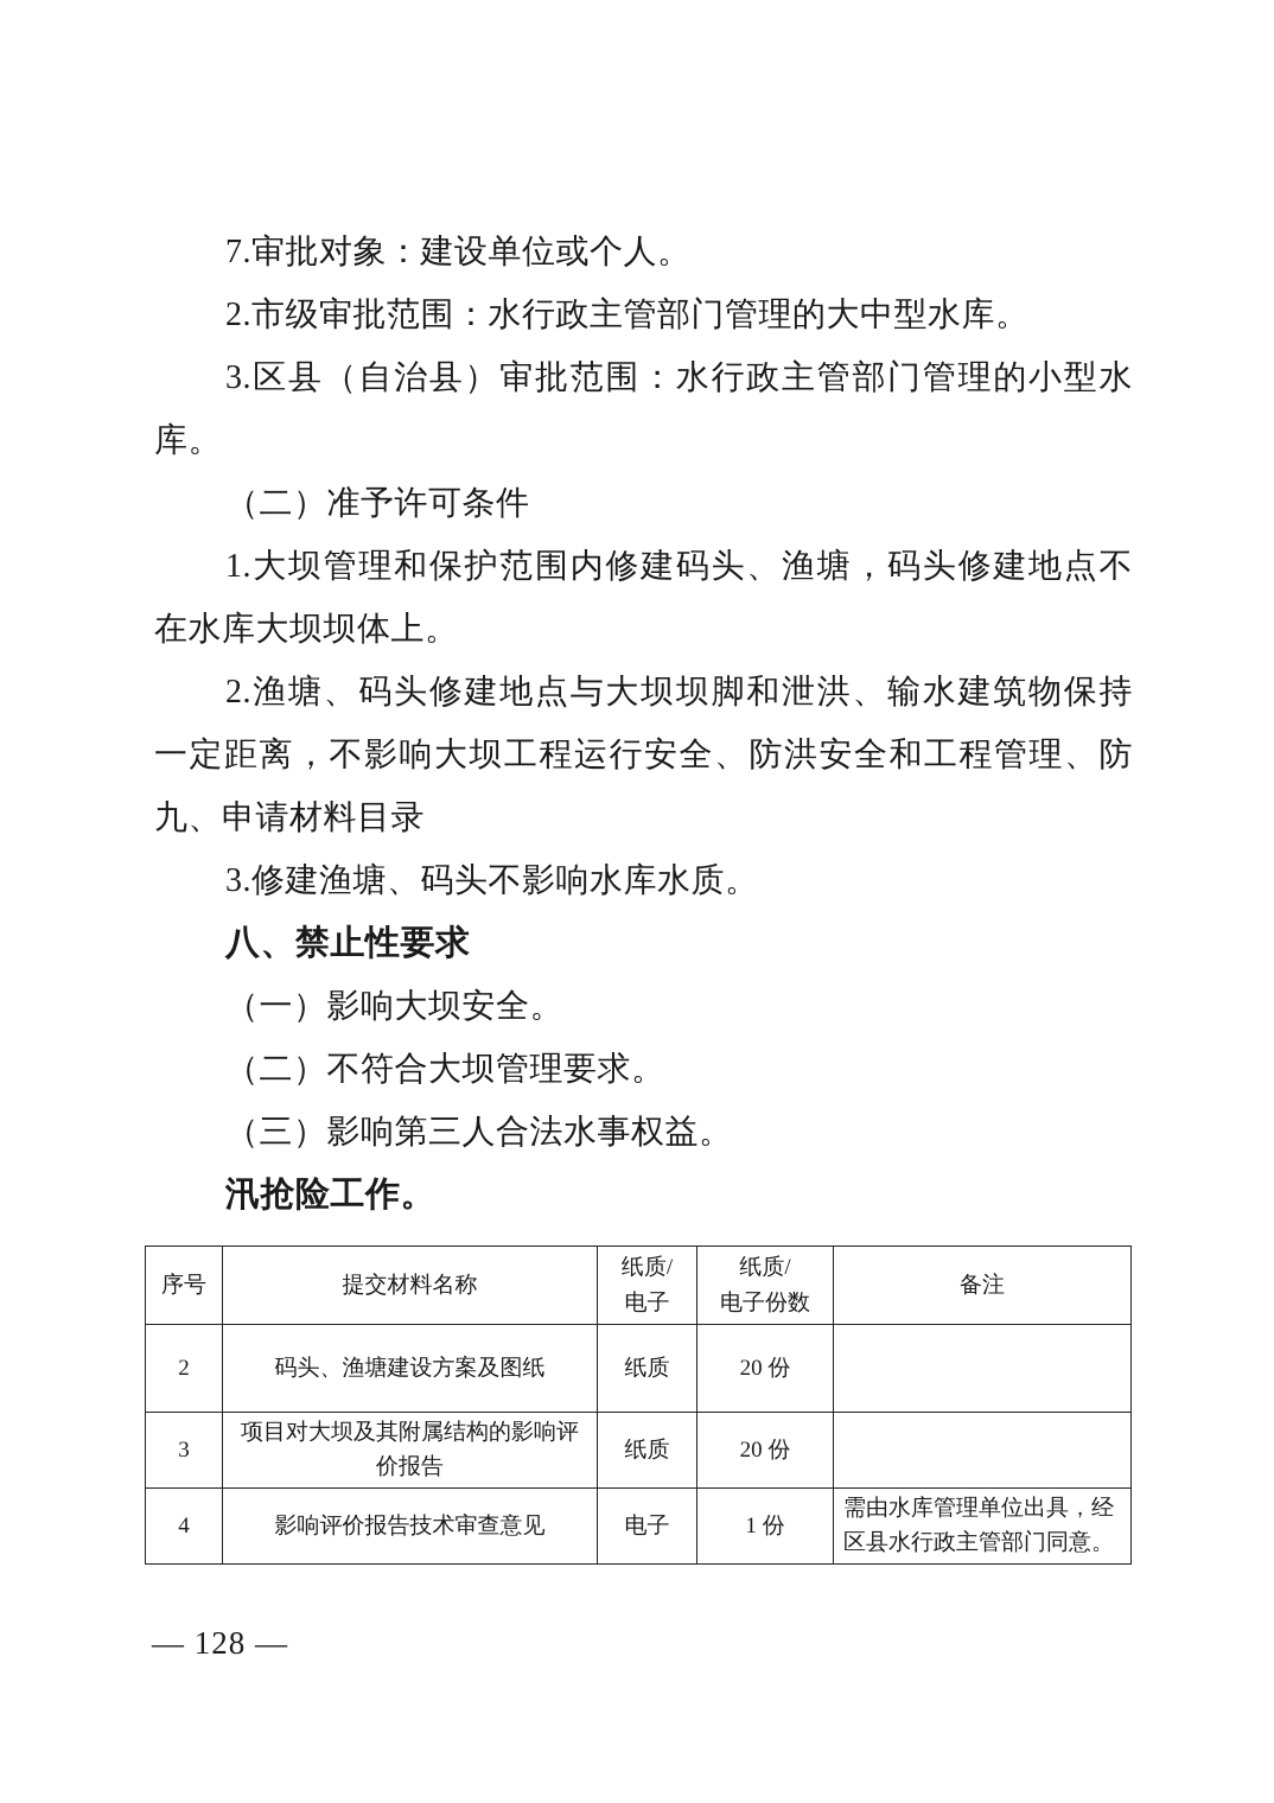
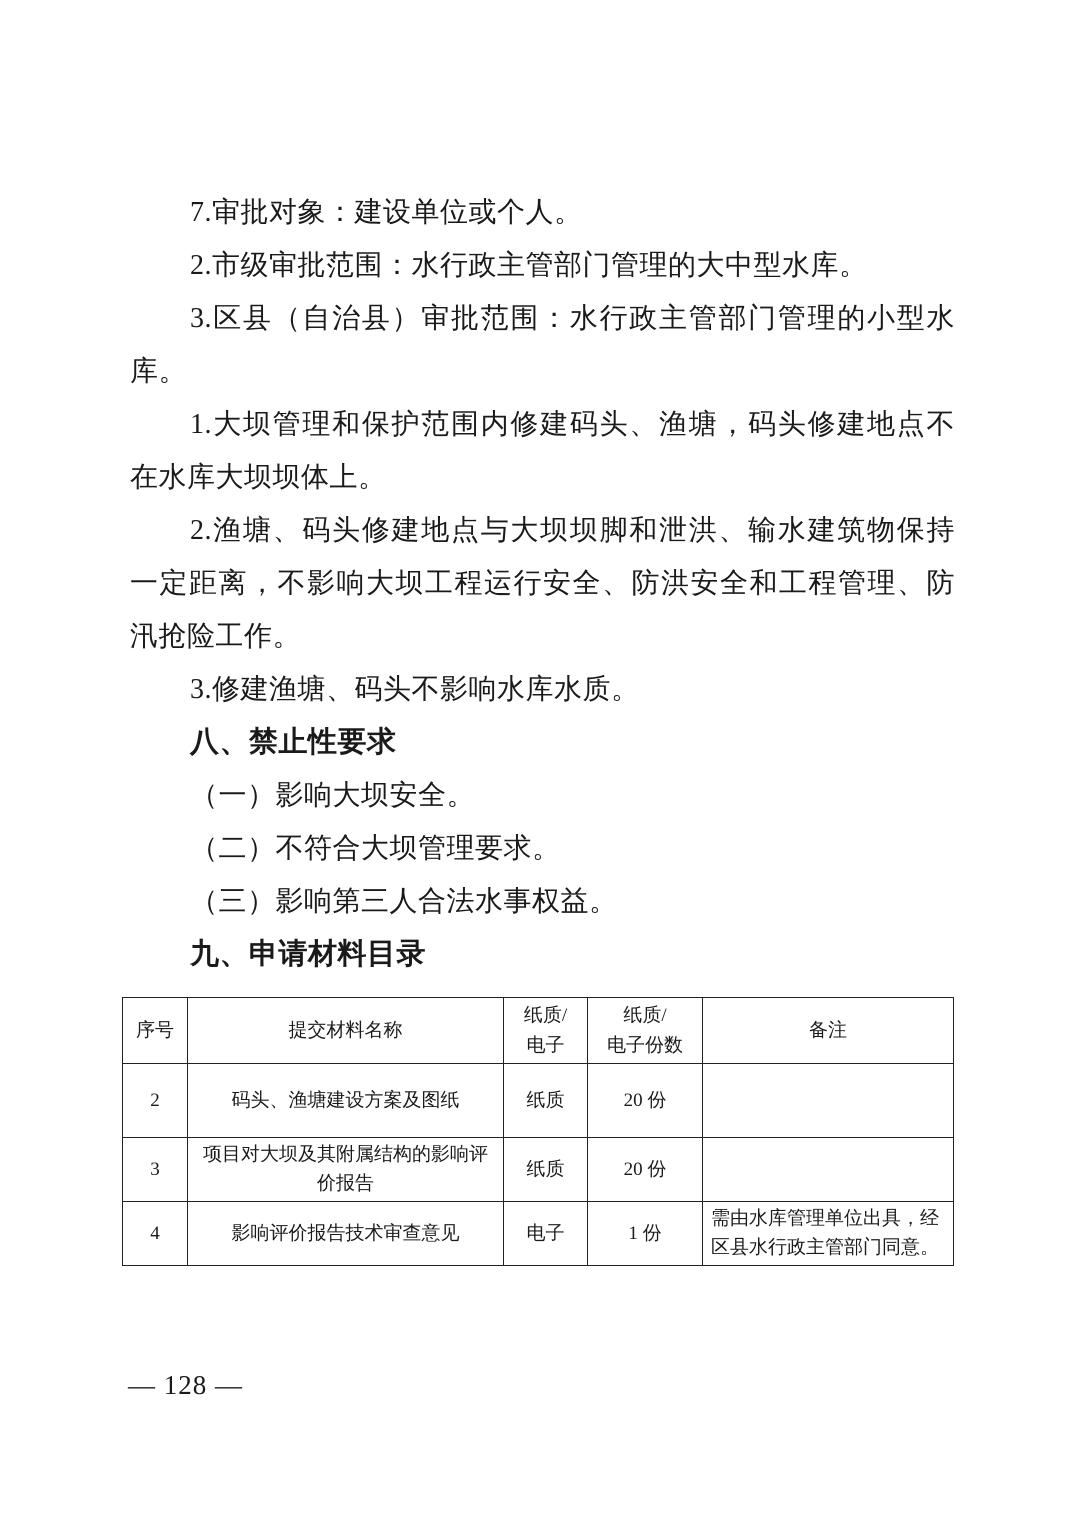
  7.审批对象：建设单位或个人。
  2.市级审批范围：水行政主管部门管理的大中型水库。
  3.区县（自治县）审批范围：水行政主管部门管理的小型水
  库。
- （二）准予许可条件
  1.大坝管理和保护范围内修建码头、渔塘，码头修建地点不
  在水库大坝坝体上。
  2.渔塘、码头修建地点与大坝坝脚和泄洪、输水建筑物保持
  一定距离，不影响大坝工程运行安全、防洪安全和工程管理、防
- 九、申请材料目录
+ 汛抢险工作。
  3.修建渔塘、码头不影响水库水质。
  八、禁止性要求
  （一）影响大坝安全。
  （二）不符合大坝管理要求。
  （三）影响第三人合法水事权益。
- 汛抢险工作。
+ 九、申请材料目录
  序号	提交材料名称	纸质/ 电子	纸质/ 电子份数	备注
  2	码头、渔塘建设方案及图纸	纸质	20 份
  3	项目对大坝及其附属结构的影响评 价报告	纸质	20 份
  4	影响评价报告技术审查意见	电子	1 份	需由水库管理单位出具，经 区县水行政主管部门同意。
  — 128 —
